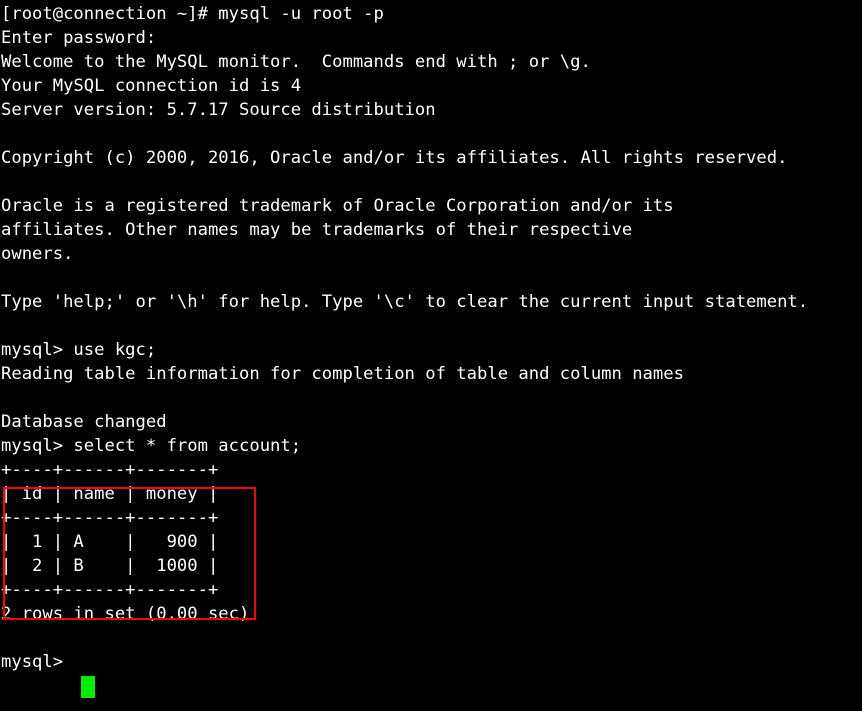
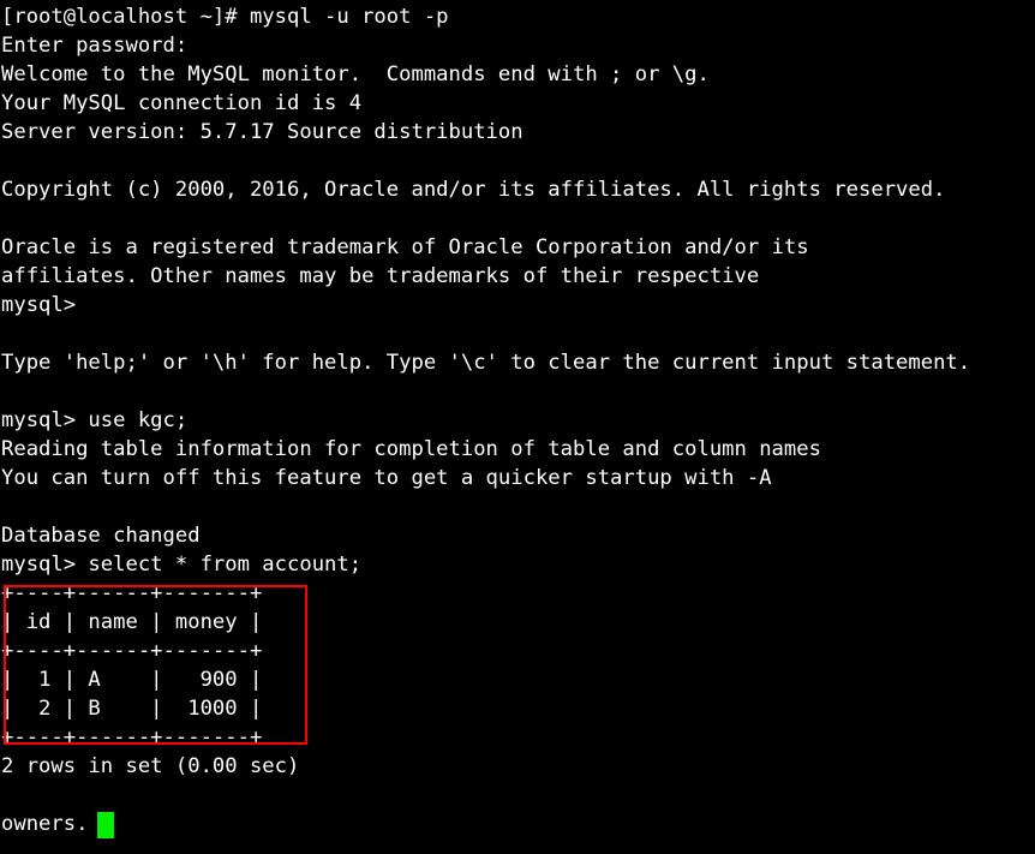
- [root@connection ~]# mysql -u root -p
+ [root@localhost ~]# mysql -u root -p
  Enter password:
  Welcome to the MySQL monitor. Commands end with ; or \g.
  Your MySQL connection id is 4
  Server version: 5.7.17 Source distribution
  Copyright (c) 2000, 2016, Oracle and/or its affiliates. All rights reserved.
  Oracle is a registered trademark of Oracle Corporation and/or its
  affiliates. Other names may be trademarks of their respective
- owners.
+ mysql>
  Type 'help;' or '\h' for help. Type '\c' to clear the current input statement.
  mysql> use kgc;
  Reading table information for completion of table and column names
+ You can turn off this feature to get a quicker startup with -A
  Database changed
  mysql> select * from account;
  +----+------+-------+
  | id | name | money |
  +----+------+-------+
  | 1 | A | 900 |
  | 2 | B | 1000 |
  +----+------+-------+
  2 rows in set (0.00 sec)
- mysql>
+ owners.
